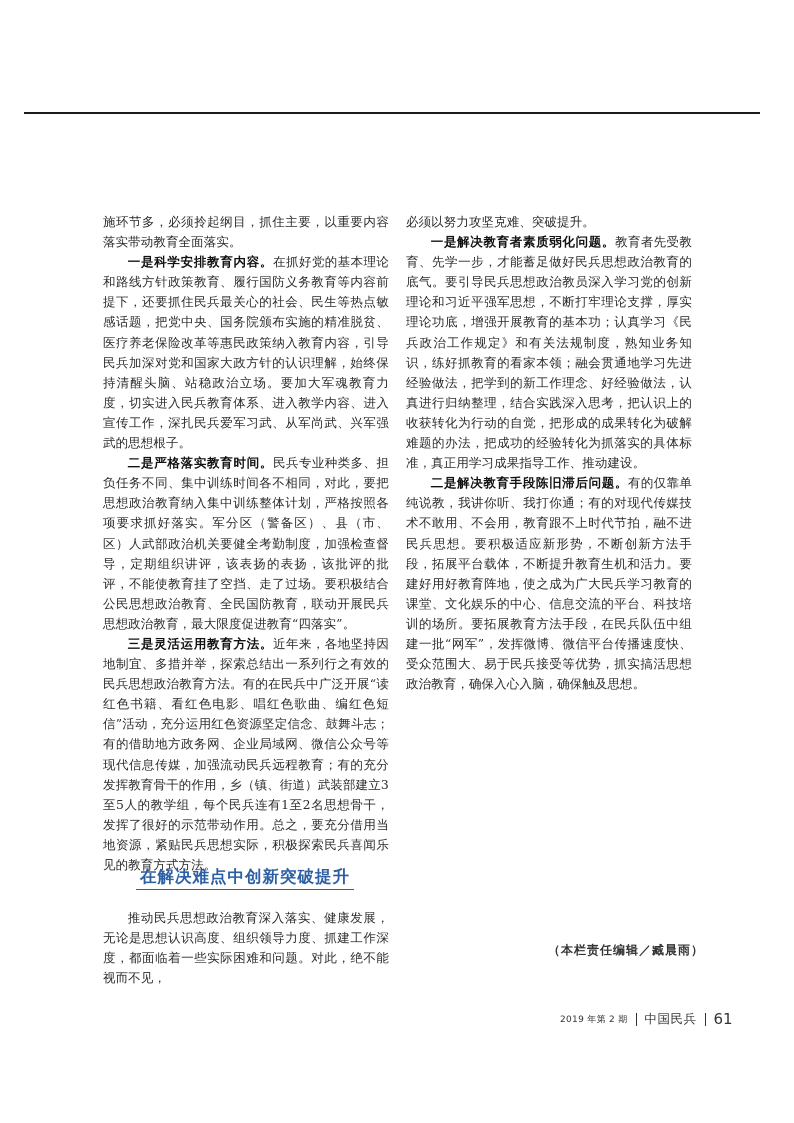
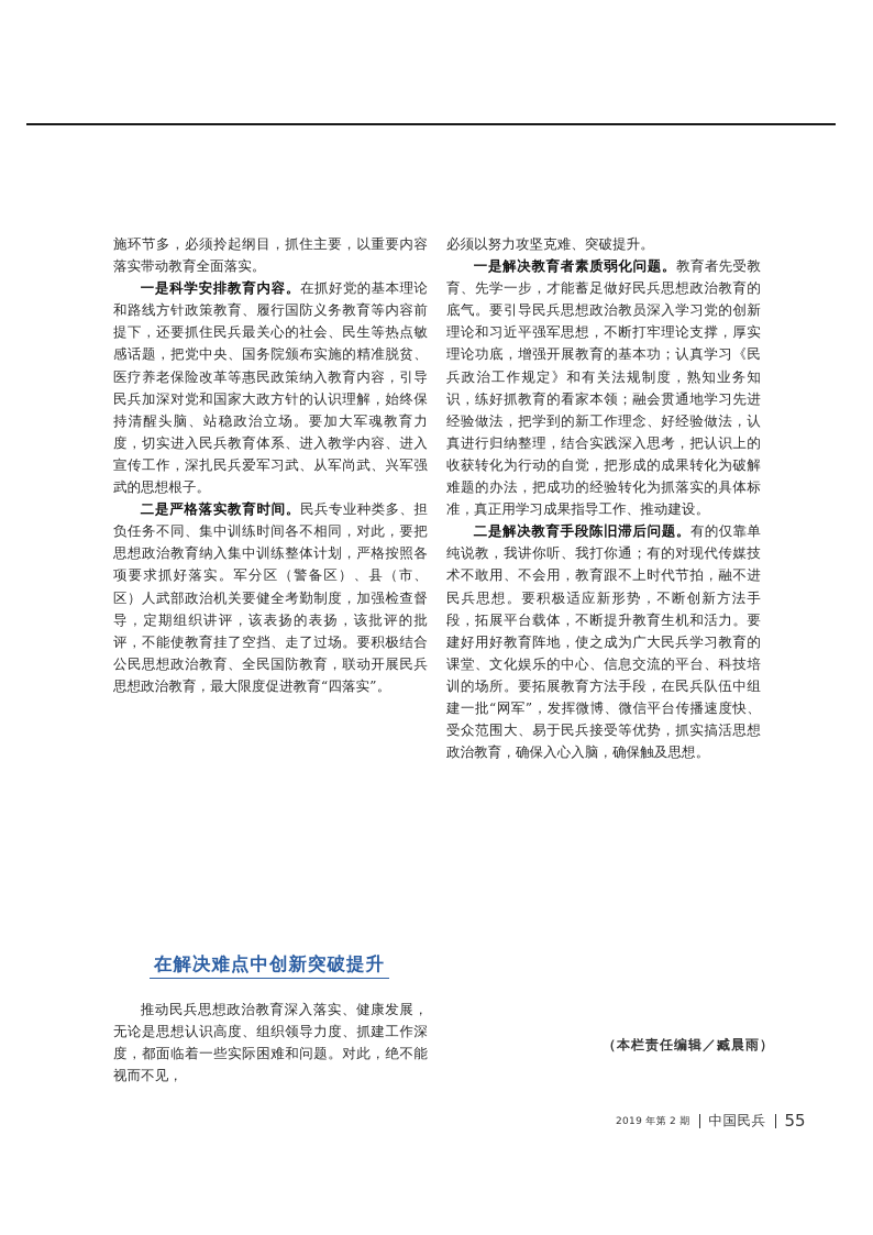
  施环节多，必须拎起纲目，抓住主要，以重要内容落实带动教育全面落实。
  一是科学安排教育内容。在抓好党的基本理论和路线方针政策教育、履行国防义务教育等内容前提下，还要抓住民兵最关心的社会、民生等热点敏感话题，把党中央、国务院颁布实施的精准脱贫、医疗养老保险改革等惠民政策纳入教育内容，引导民兵加深对党和国家大政方针的认识理解，始终保持清醒头脑、站稳政治立场。要加大军魂教育力度，切实进入民兵教育体系、进入教学内容、进入宣传工作，深扎民兵爱军习武、从军尚武、兴军强武的思想根子。
  二是严格落实教育时间。民兵专业种类多、担负任务不同、集中训练时间各不相同，对此，要把思想政治教育纳入集中训练整体计划，严格按照各项要求抓好落实。军分区（警备区）、县（市、区）人武部政治机关要健全考勤制度，加强检查督导，定期组织讲评，该表扬的表扬，该批评的批评，不能使教育挂了空挡、走了过场。要积极结合公民思想政治教育、全民国防教育，联动开展民兵思想政治教育，最大限度促进教育“四落实”。
- 三是灵活运用教育方法。近年来，各地坚持因地制宜、多措并举，探索总结出一系列行之有效的民兵思想政治教育方法。有的在民兵中广泛开展“读红色书籍、看红色电影、唱红色歌曲、编红色短信”活动，充分运用红色资源坚定信念、鼓舞斗志；有的借助地方政务网、企业局域网、微信公众号等现代信息传媒，加强流动民兵远程教育；有的充分发挥教育骨干的作用，乡（镇、街道）武装部建立3至5人的教学组，每个民兵连有1至2名思想骨干，发挥了很好的示范带动作用。总之，要充分借用当地资源，紧贴民兵思想实际，积极探索民兵喜闻乐见的教育方式方法。
  在解决难点中创新突破提升
  推动民兵思想政治教育深入落实、健康发展，无论是思想认识高度、组织领导力度、抓建工作深度，都面临着一些实际困难和问题。对此，绝不能视而不见，
  必须以努力攻坚克难、突破提升。
  一是解决教育者素质弱化问题。教育者先受教育、先学一步，才能蓄足做好民兵思想政治教育的底气。要引导民兵思想政治教员深入学习党的创新理论和习近平强军思想，不断打牢理论支撑，厚实理论功底，增强开展教育的基本功；认真学习《民兵政治工作规定》和有关法规制度，熟知业务知识，练好抓教育的看家本领；融会贯通地学习先进经验做法，把学到的新工作理念、好经验做法，认真进行归纳整理，结合实践深入思考，把认识上的收获转化为行动的自觉，把形成的成果转化为破解难题的办法，把成功的经验转化为抓落实的具体标准，真正用学习成果指导工作、推动建设。
  二是解决教育手段陈旧滞后问题。有的仅靠单纯说教，我讲你听、我打你通；有的对现代传媒技术不敢用、不会用，教育跟不上时代节拍，融不进民兵思想。要积极适应新形势，不断创新方法手段，拓展平台载体，不断提升教育生机和活力。要建好用好教育阵地，使之成为广大民兵学习教育的课堂、文化娱乐的中心、信息交流的平台、科技培训的场所。要拓展教育方法手段，在民兵队伍中组建一批“网军”，发挥微博、微信平台传播速度快、受众范围大、易于民兵接受等优势，抓实搞活思想政治教育，确保入心入脑，确保触及思想。
  （本栏责任编辑／臧晨雨）
  2019 年第 2 期
  中国民兵
- 61
+ 55
